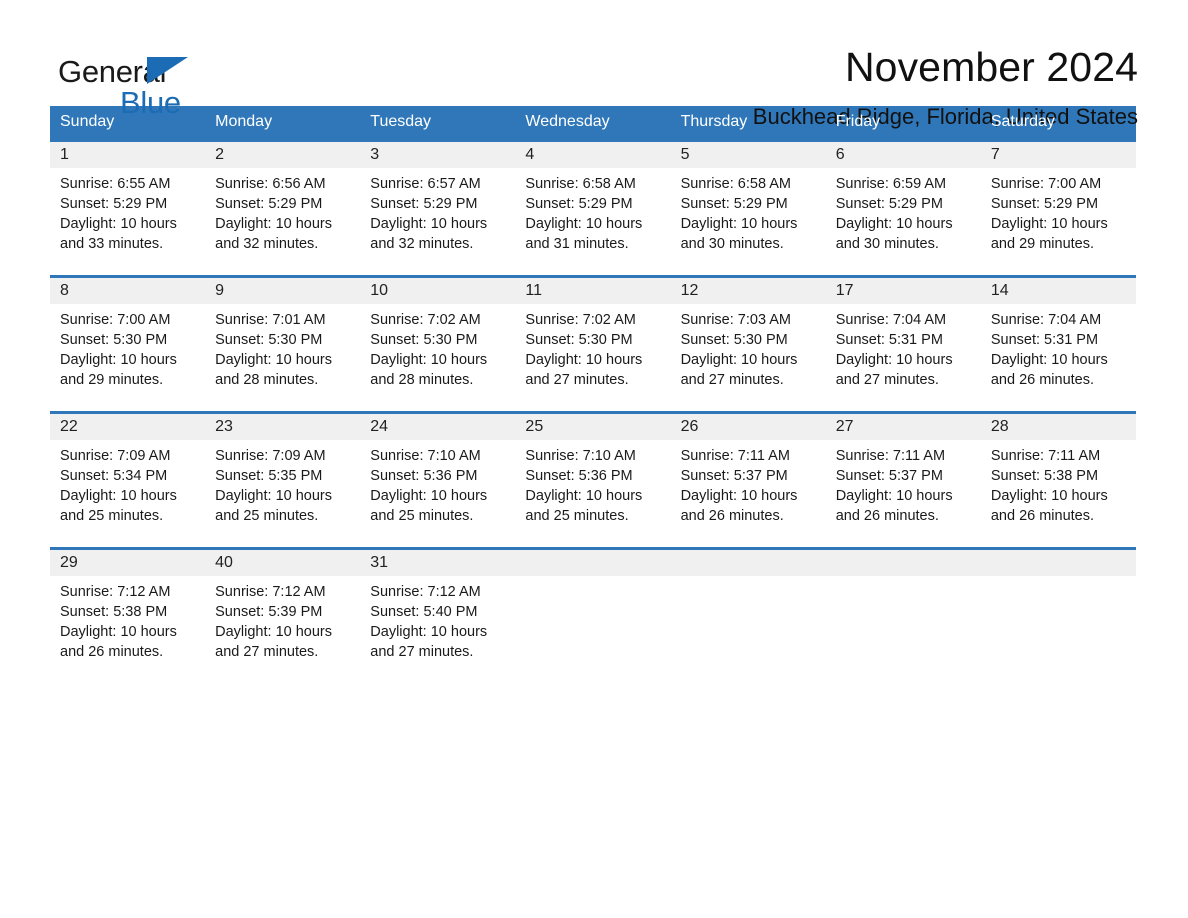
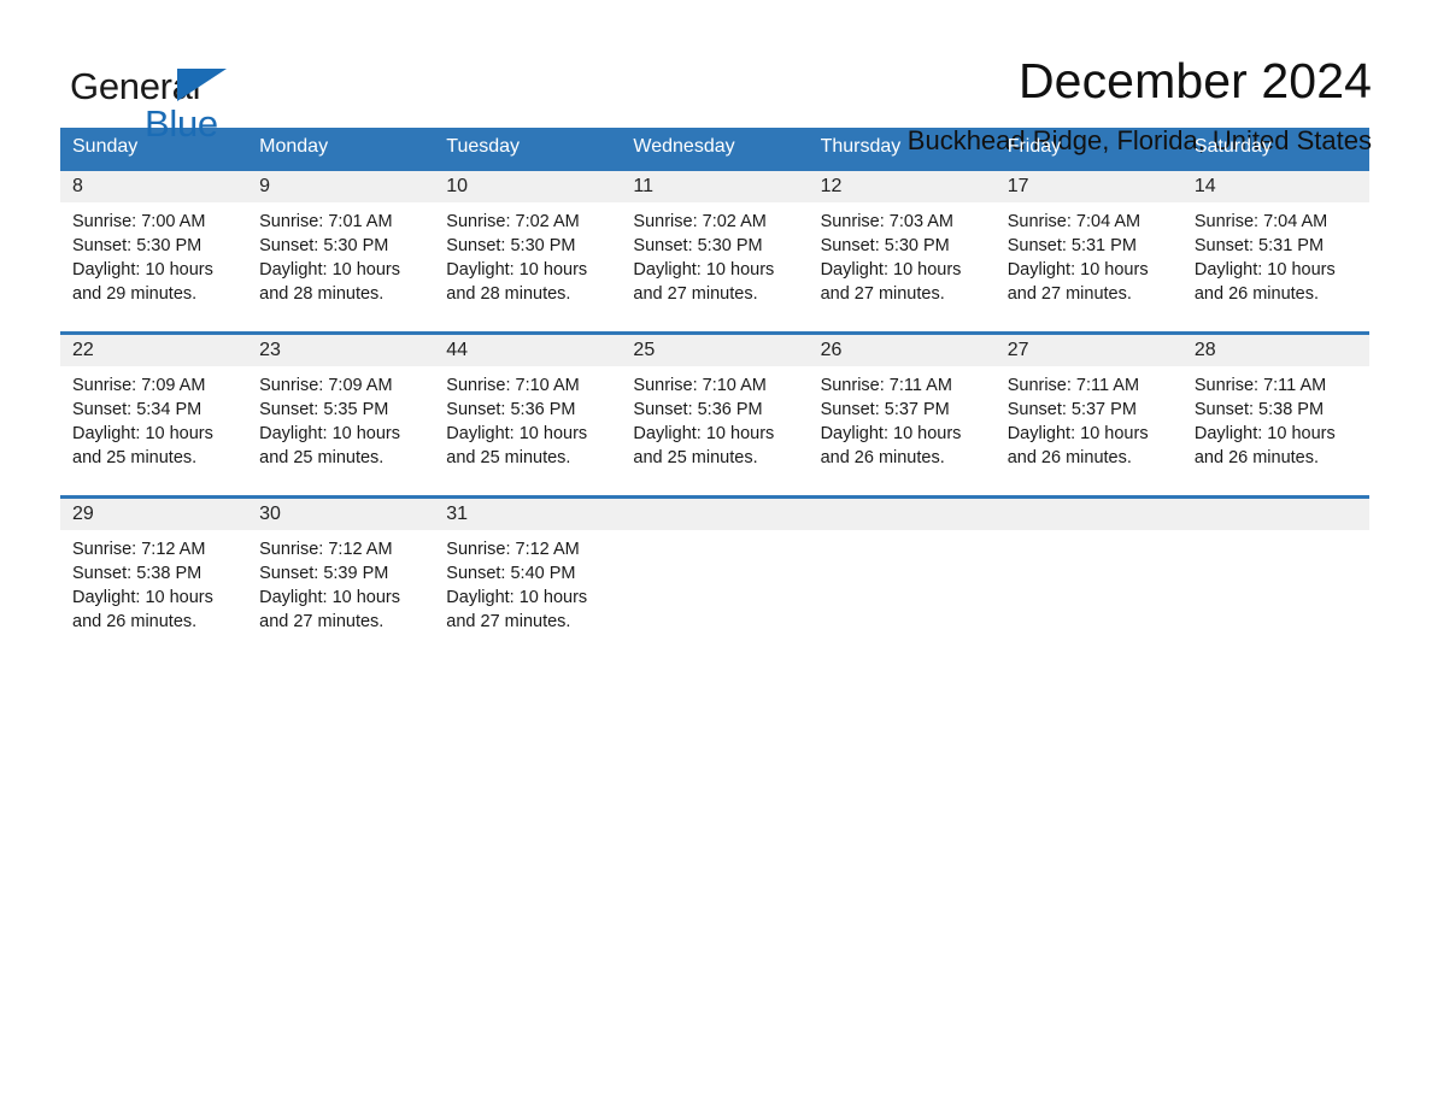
  General
  Blue
- November 2024
+ December 2024
  Buckheadge, Floridad States
  Sunday	Monday	Tuesday	Wednesday	Thursday	Friday	Saturday
- 1Sunrise: 6:55 AMSunset: 5:29 PMDaylight: 10 hoursand 33 minutes.	2Sunrise: 6:56 AMSunset: 5:29 PMDaylight: 10 hoursand 32 minutes.	3Sunrise: 6:57 AMSunset: 5:29 PMDaylight: 10 hoursand 32 minutes.	4Sunrise: 6:58 AMSunset: 5:29 PMDaylight: 10 hoursand 31 minutes.	5Sunrise: 6:58 AMSunset: 5:29 PMDaylight: 10 hoursand 30 minutes.	6Sunrise: 6:59 AMSunset: 5:29 PMDaylight: 10 hoursand 30 minutes.	7Sunrise: 7:00 AMSunset: 5:29 PMDaylight: 10 hoursand 29 minutes.
  8Sunrise: 7:00 AMSunset: 5:30 PMDaylight: 10 hoursand 29 minutes.	9Sunrise: 7:01 AMSunset: 5:30 PMDaylight: 10 hoursand 28 minutes.	10Sunrise: 7:02 AMSunset: 5:30 PMDaylight: 10 hoursand 28 minutes.	11Sunrise: 7:02 AMSunset: 5:30 PMDaylight: 10 hoursand 27 minutes.	12Sunrise: 7:03 AMSunset: 5:30 PMDaylight: 10 hoursand 27 minutes.	17Sunrise: 7:04 AMSunset: 5:31 PMDaylight: 10 hoursand 27 minutes.	14Sunrise: 7:04 AMSunset: 5:31 PMDaylight: 10 hoursand 26 minutes.
- 22Sunrise: 7:09 AMSunset: 5:34 PMDaylight: 10 hoursand 25 minutes.	23Sunrise: 7:09 AMSunset: 5:35 PMDaylight: 10 hoursand 25 minutes.	24Sunrise: 7:10 AMSunset: 5:36 PMDaylight: 10 hoursand 25 minutes.	25Sunrise: 7:10 AMSunset: 5:36 PMDaylight: 10 hoursand 25 minutes.	26Sunrise: 7:11 AMSunset: 5:37 PMDaylight: 10 hoursand 26 minutes.	27Sunrise: 7:11 AMSunset: 5:37 PMDaylight: 10 hoursand 26 minutes.	28Sunrise: 7:11 AMSunset: 5:38 PMDaylight: 10 hoursand 26 minutes.
+ 22Sunrise: 7:09 AMSunset: 5:34 PMDaylight: 10 hoursand 25 minutes.	23Sunrise: 7:09 AMSunset: 5:35 PMDaylight: 10 hoursand 25 minutes.	44Sunrise: 7:10 AMSunset: 5:36 PMDaylight: 10 hoursand 25 minutes.	25Sunrise: 7:10 AMSunset: 5:36 PMDaylight: 10 hoursand 25 minutes.	26Sunrise: 7:11 AMSunset: 5:37 PMDaylight: 10 hoursand 26 minutes.	27Sunrise: 7:11 AMSunset: 5:37 PMDaylight: 10 hoursand 26 minutes.	28Sunrise: 7:11 AMSunset: 5:38 PMDaylight: 10 hoursand 26 minutes.
- 29Sunrise: 7:12 AMSunset: 5:38 PMDaylight: 10 hoursand 26 minutes.	40Sunrise: 7:12 AMSunset: 5:39 PMDaylight: 10 hoursand 27 minutes.	31Sunrise: 7:12 AMSunset: 5:40 PMDaylight: 10 hoursand 27 minutes.
+ 29Sunrise: 7:12 AMSunset: 5:38 PMDaylight: 10 hoursand 26 minutes.	30Sunrise: 7:12 AMSunset: 5:39 PMDaylight: 10 hoursand 27 minutes.	31Sunrise: 7:12 AMSunset: 5:40 PMDaylight: 10 hoursand 27 minutes.
